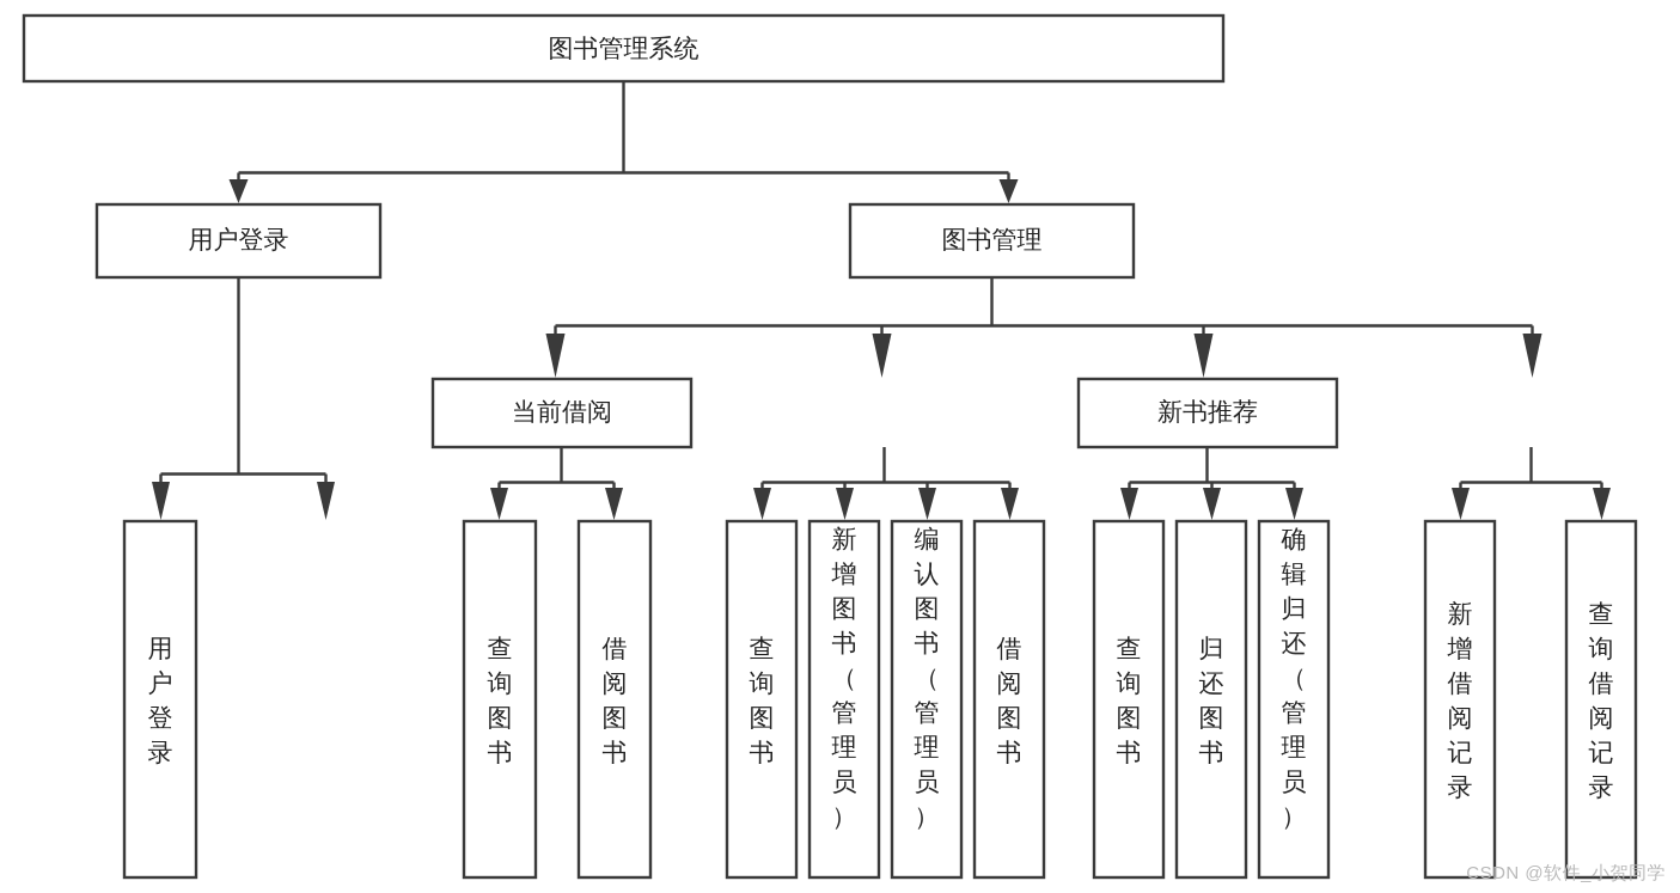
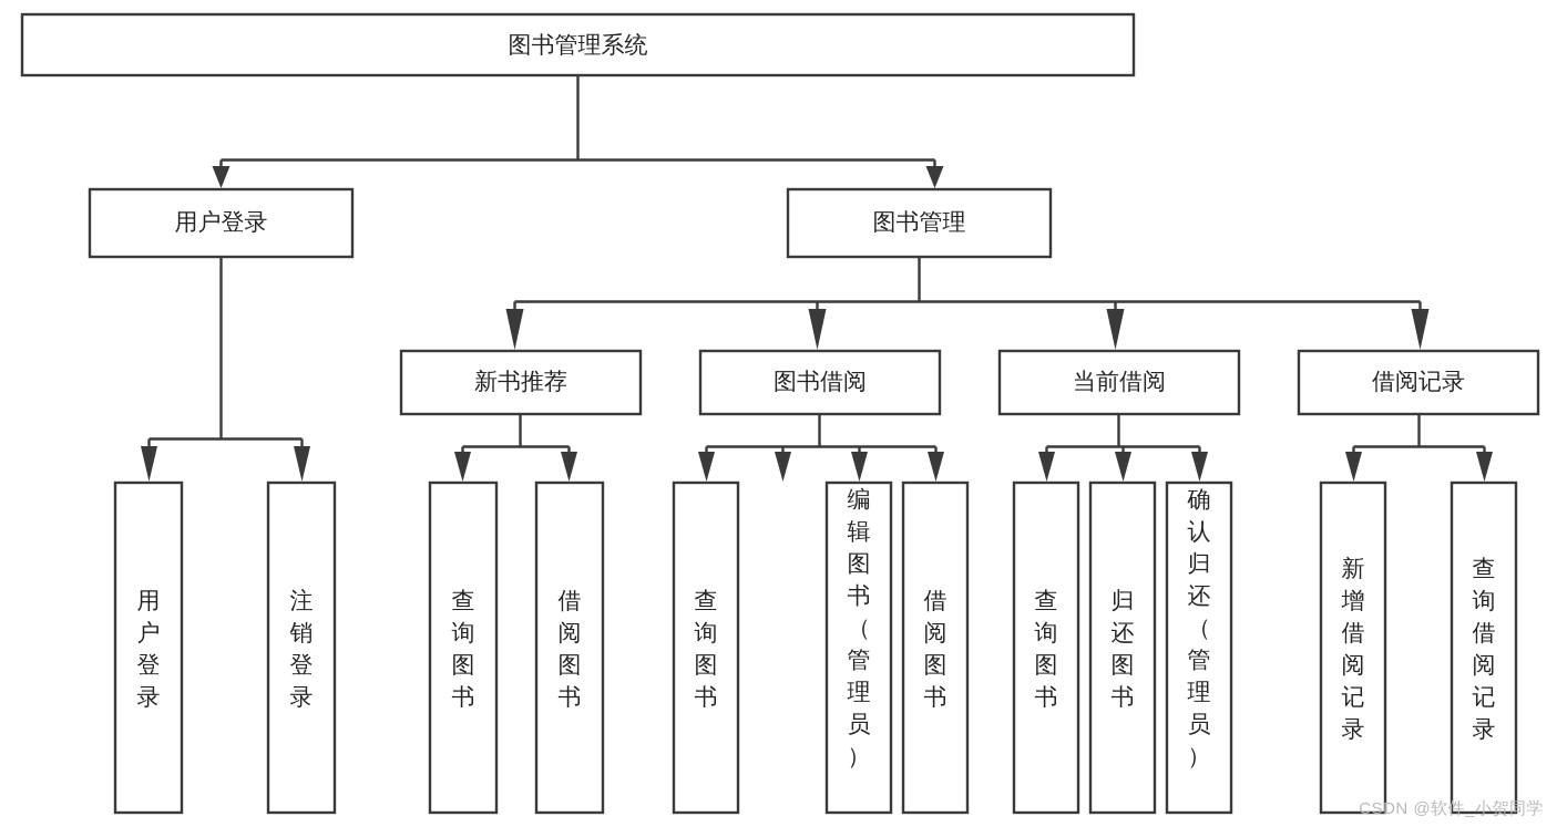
  图书管理系统
  用户登录
  图书管理
- 当前借阅
+ 新书推荐
+ 图书借阅
- 新书推荐
+ 当前借阅
+ 借阅记录
  用户登录
+ 注销登录
  查询图书
  借阅图书
  查询图书
- 新增图书（管理员）
- 编认图书（管理员）
+ 编辑图书（管理员）
  借阅图书
  查询图书
  归还图书
- 确辑归还（管理员）
+ 确认归还（管理员）
  新增借阅记录
  查询借阅记录
  CSDN @软件_小贺同学
